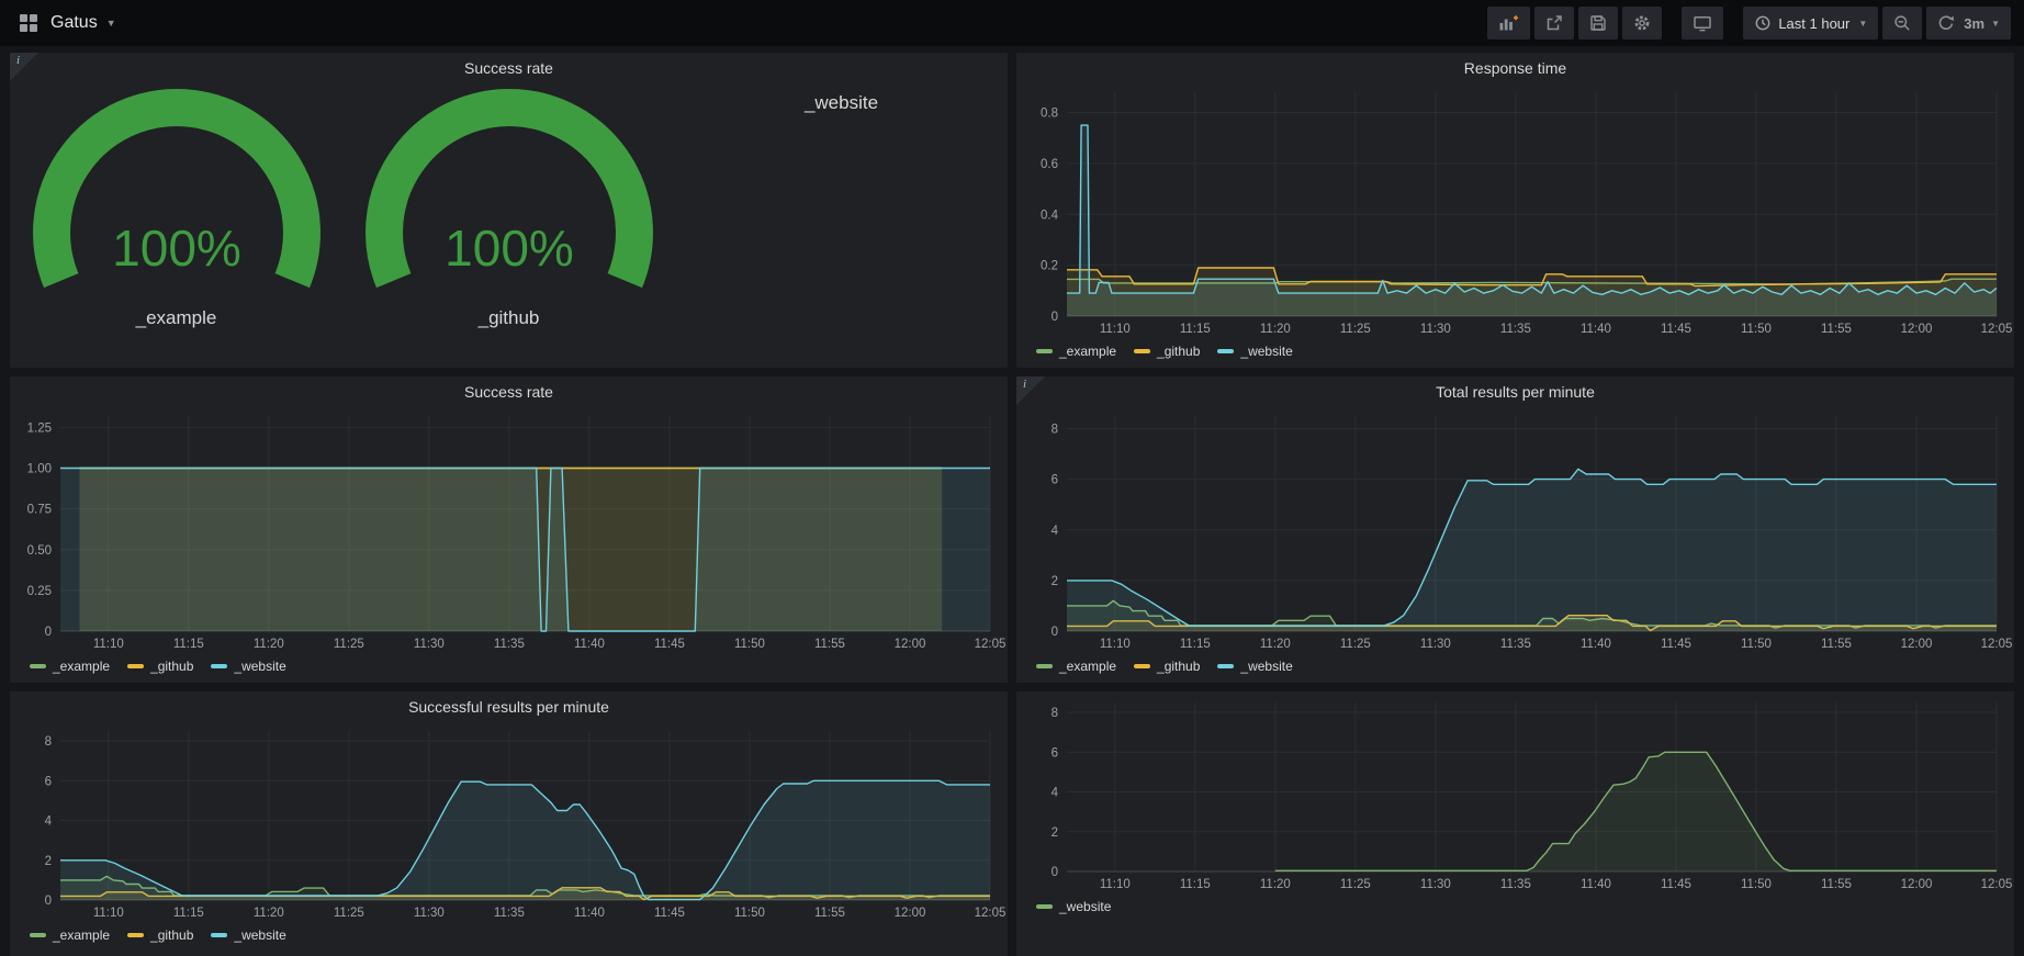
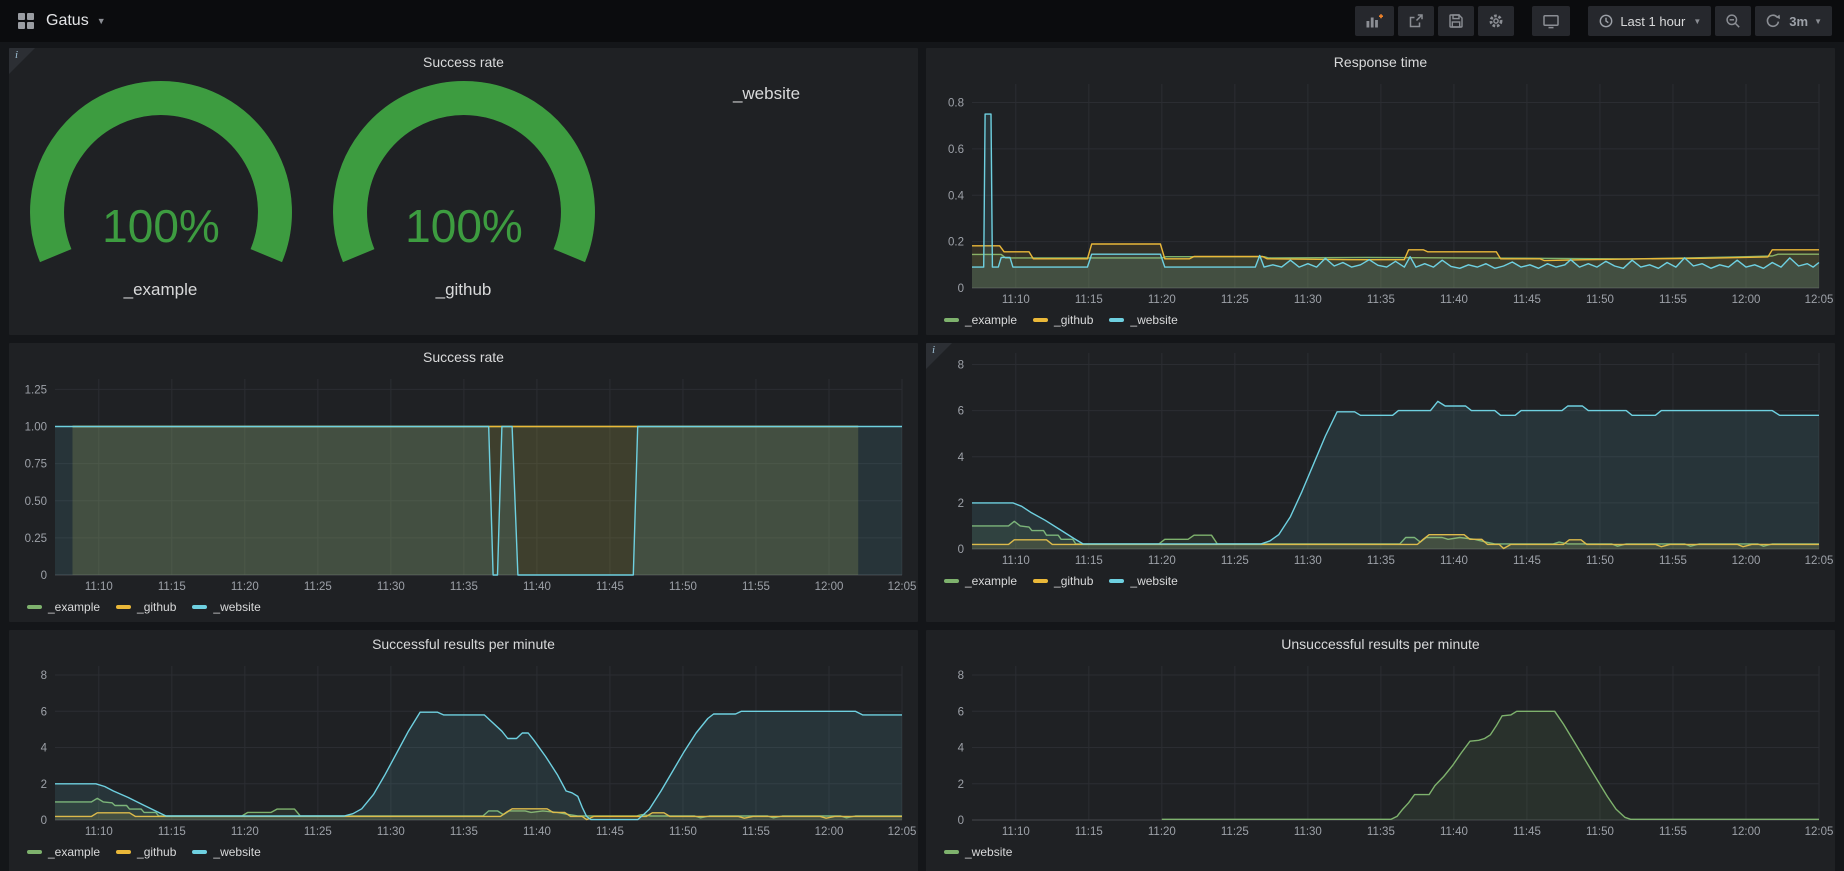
  Gatus
  ▼
  Last 1 hour
  ▼
  3m
  ▼
  i
  Success rate
  100%
  _example
  100%
  _github
  _website
  Response time
  11:10
  11:15
  11:20
  11:25
  11:30
  11:35
  11:40
  11:45
  11:50
  11:55
  12:00
  12:05
  0
  0.2
  0.4
  0.6
  0.8
  _example
  _github
  _website
  Success rate
  11:10
  11:15
  11:20
  11:25
  11:30
  11:35
  11:40
  11:45
  11:50
  11:55
  12:00
  12:05
  0
  0.25
  0.50
  0.75
  1.00
  1.25
  _example
  _github
  _website
  i
- Total results per minute
  11:10
  11:15
  11:20
  11:25
  11:30
  11:35
  11:40
  11:45
  11:50
  11:55
  12:00
  12:05
  0
  2
  4
  6
  8
  _example
  _github
  _website
  Successful results per minute
  11:10
  11:15
  11:20
  11:25
  11:30
  11:35
  11:40
  11:45
  11:50
  11:55
  12:00
  12:05
  0
  2
  4
  6
  8
  _example
  _github
  _website
+ Unsuccessful results per minute
  11:10
  11:15
  11:20
  11:25
  11:30
  11:35
  11:40
  11:45
  11:50
  11:55
  12:00
  12:05
  0
  2
  4
  6
  8
  _website
